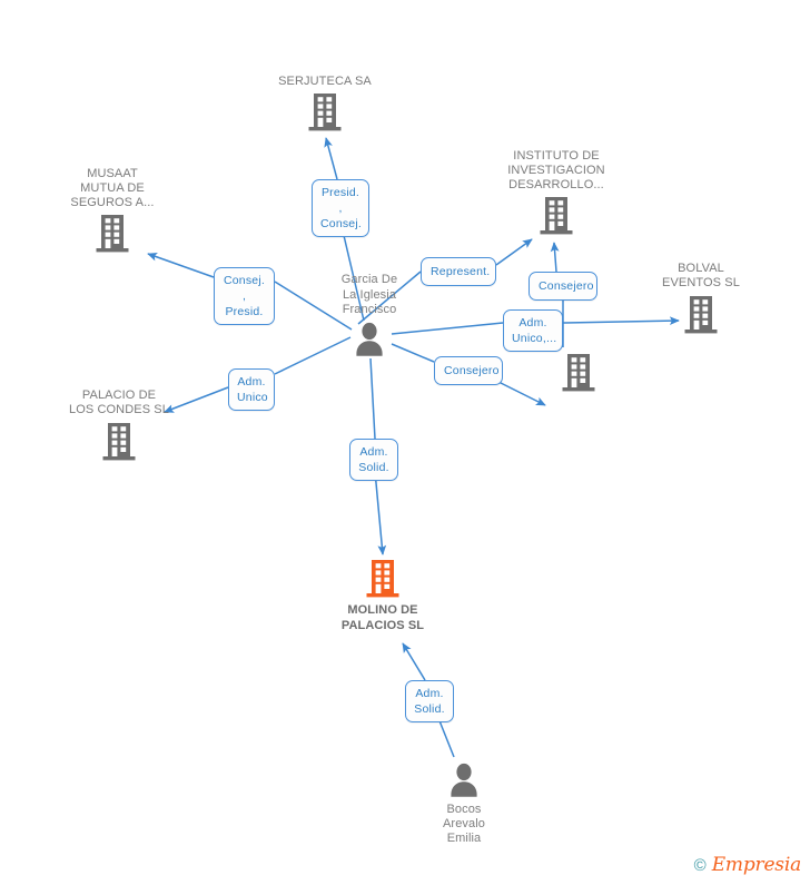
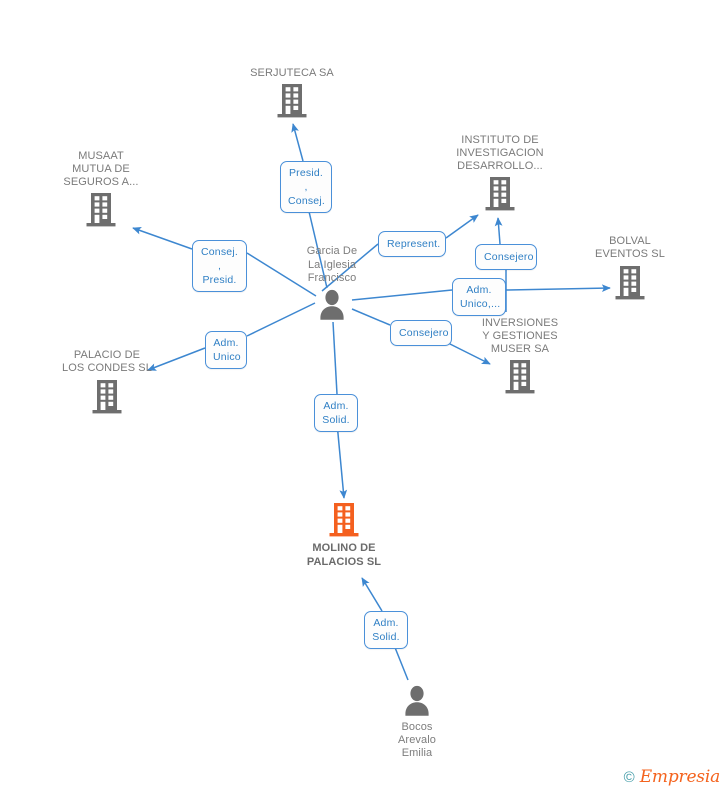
  SERJUTECA SA
  MUSAAT
  MUTUA DE
  SEGUROS A...
  INSTITUTO DE
  INVESTIGACION
  DESARROLLO...
  BOLVAL
  EVENTOS SL
+ INVERSIONES
+ Y GESTIONES
+ MUSER SA
  PALACIO DE
  LOS CONDES SL
  Garcia De
  La Iglesia
  Francisco
  MOLINO DE
  PALACIOS SL
  Bocos
  Arevalo
  Emilia
  Presid. ,
  Consej.
  Consej. ,
  Presid.
  Represent.
  Consejero
  Adm.
  Unico,...
  Consejero
  Adm.
  Unico
  Adm.
  Solid.
  Adm.
  Solid.
  ©
  Empresia
